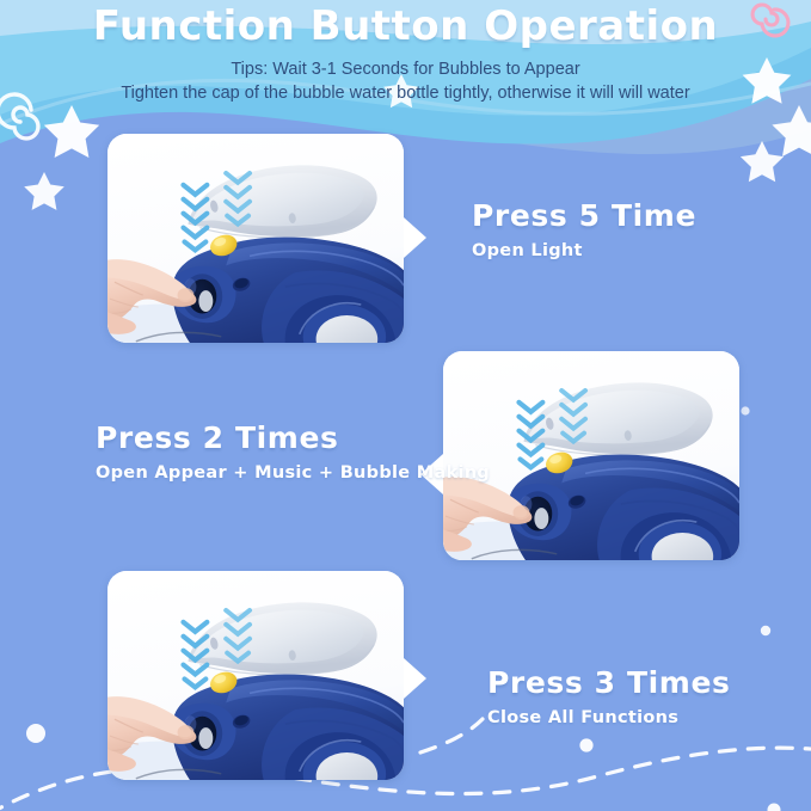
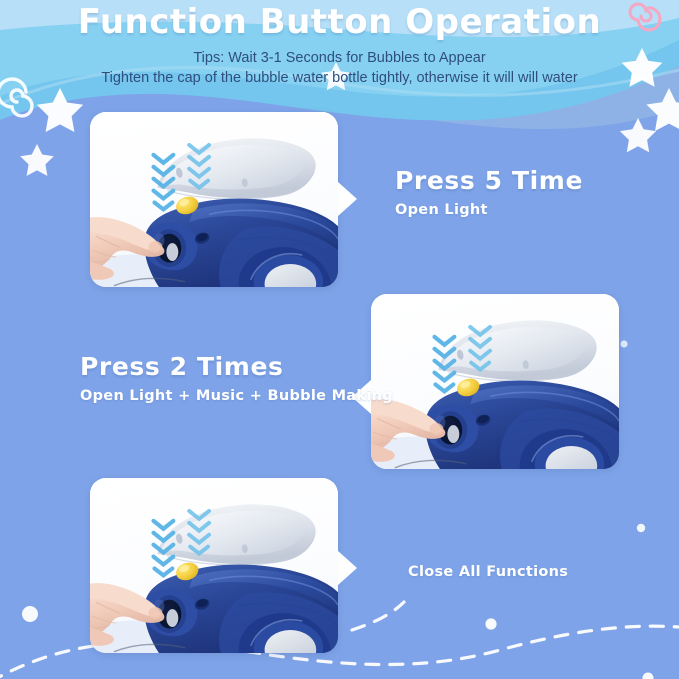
  Function Button Operation
  Tips: Wait 3-1 Seconds for Bubbles to Appear
  Tighten the cap of the bubble water bottle tightly, otherwise it will will water
  Press 5 Time
  Open Light
  Press 2 Times
- Open Appear + Music + Bubble Making
+ Open Light + Music + Bubble Making
- Press 3 Times
  Close All Functions
